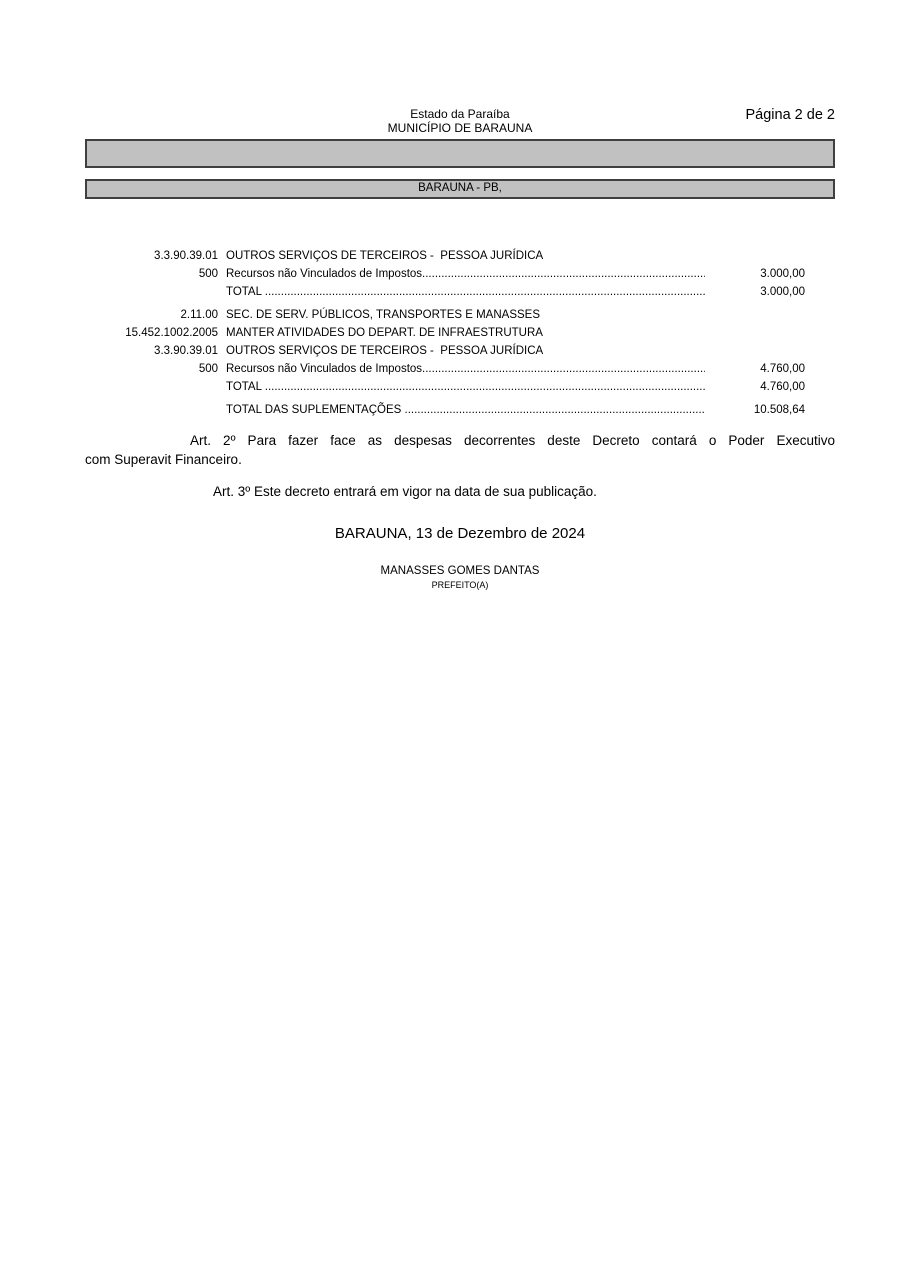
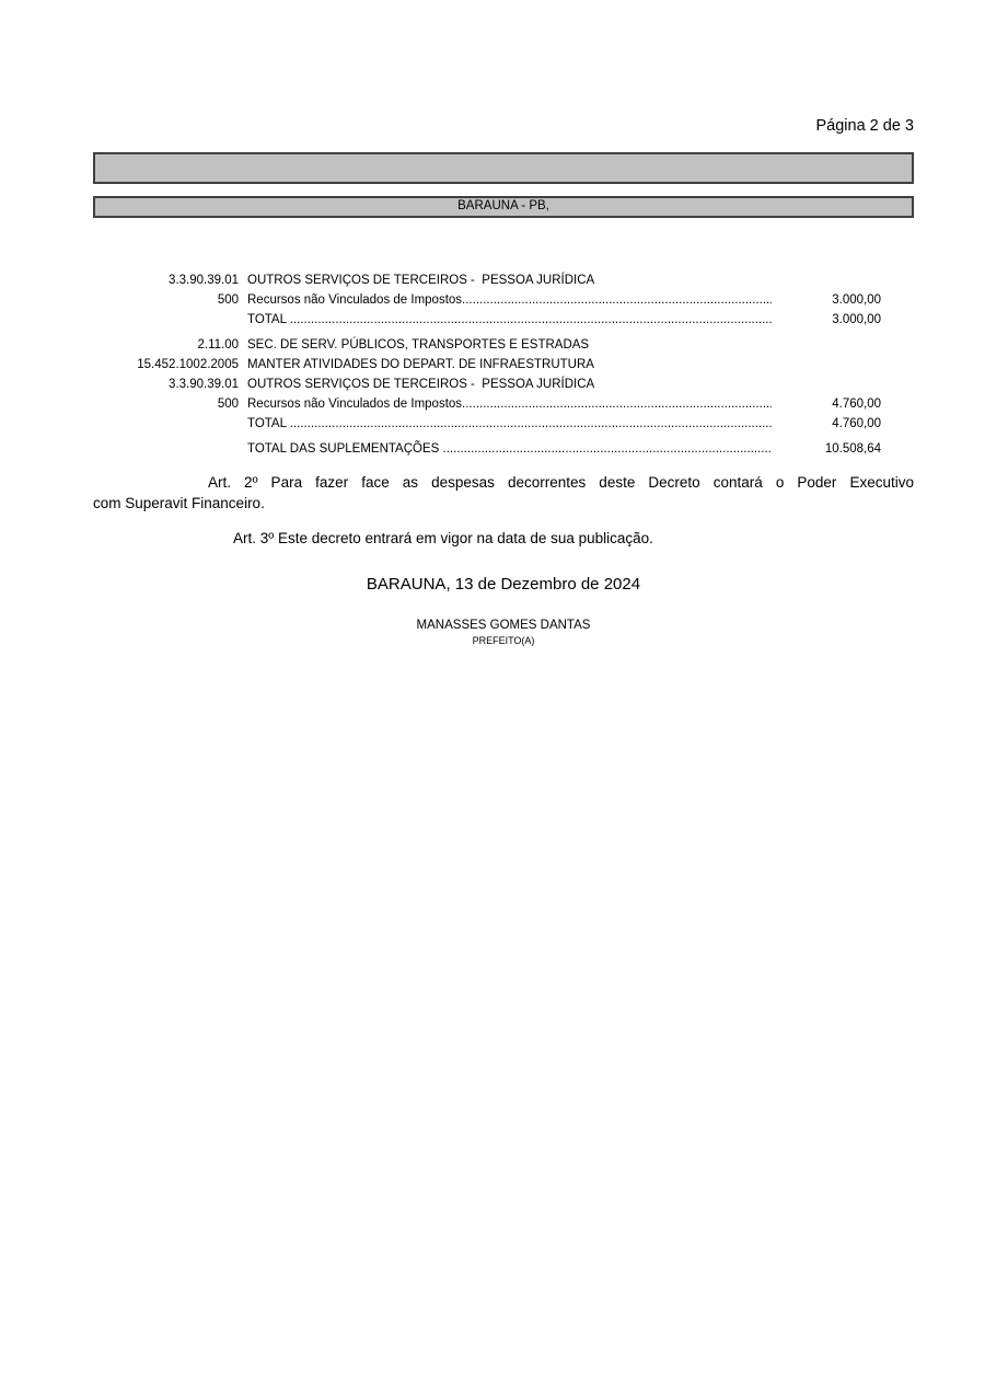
- Estado da Paraíba
- MUNICÍPIO DE BARAUNA
- Página 2 de 2
+ Página 2 de 3
  BARAUNA - PB,
  3.3.90.39.01
  OUTROS SERVIÇOS DE TERCEIROS - PESSOA JURÍDICA
  500
  Recursos não Vinculados de Impostos
  3.000,00
  TOTAL
  3.000,00
  2.11.00
- SEC. DE SERV. PÚBLICOS, TRANSPORTES E MANASSES
+ SEC. DE SERV. PÚBLICOS, TRANSPORTES E ESTRADAS
  15.452.1002.2005
  MANTER ATIVIDADES DO DEPART. DE INFRAESTRUTURA
  3.3.90.39.01
  OUTROS SERVIÇOS DE TERCEIROS - PESSOA JURÍDICA
  500
  Recursos não Vinculados de Impostos
  4.760,00
  TOTAL
  4.760,00
  TOTAL DAS SUPLEMENTAÇÕES
  10.508,64
  Art. 2º Para fazer face as despesas decorrentes deste Decreto contará o Poder Executivo
  com Superavit Financeiro.
  Art. 3º Este decreto entrará em vigor na data de sua publicação.
  BARAUNA, 13 de Dezembro de 2024
  MANASSES GOMES DANTAS
  PREFEITO(A)
